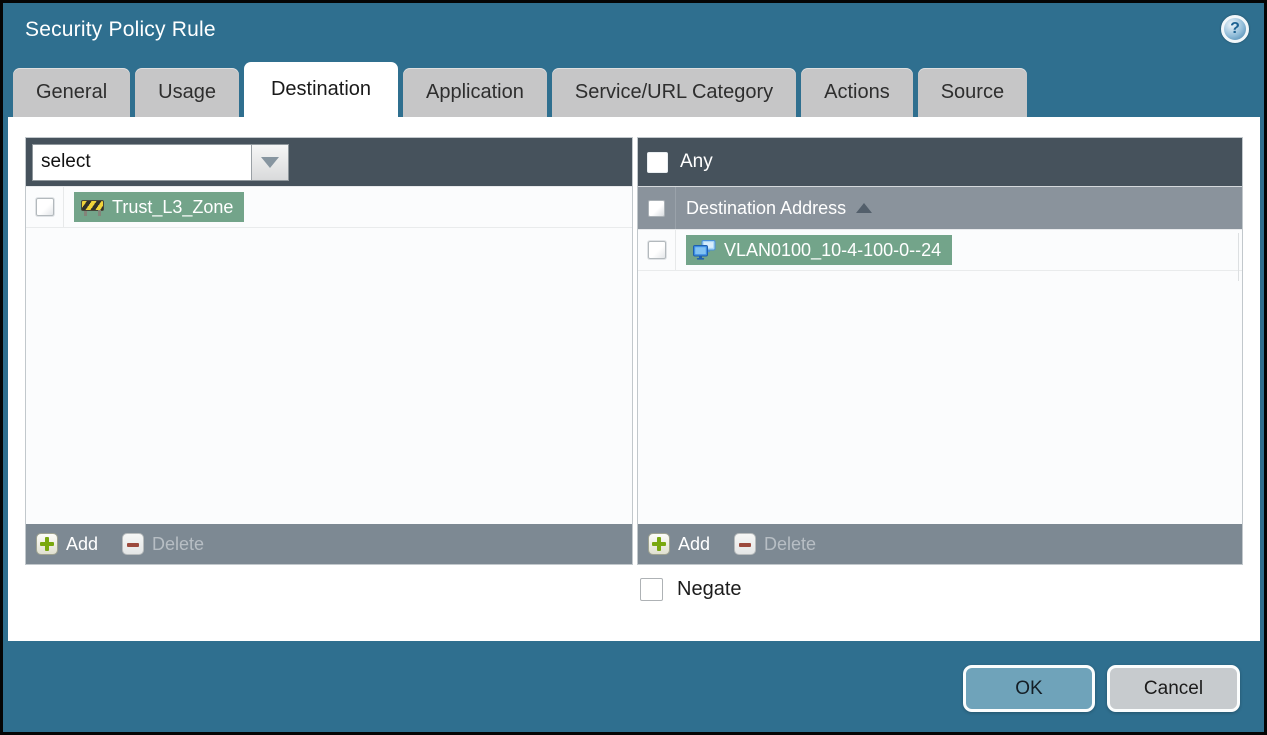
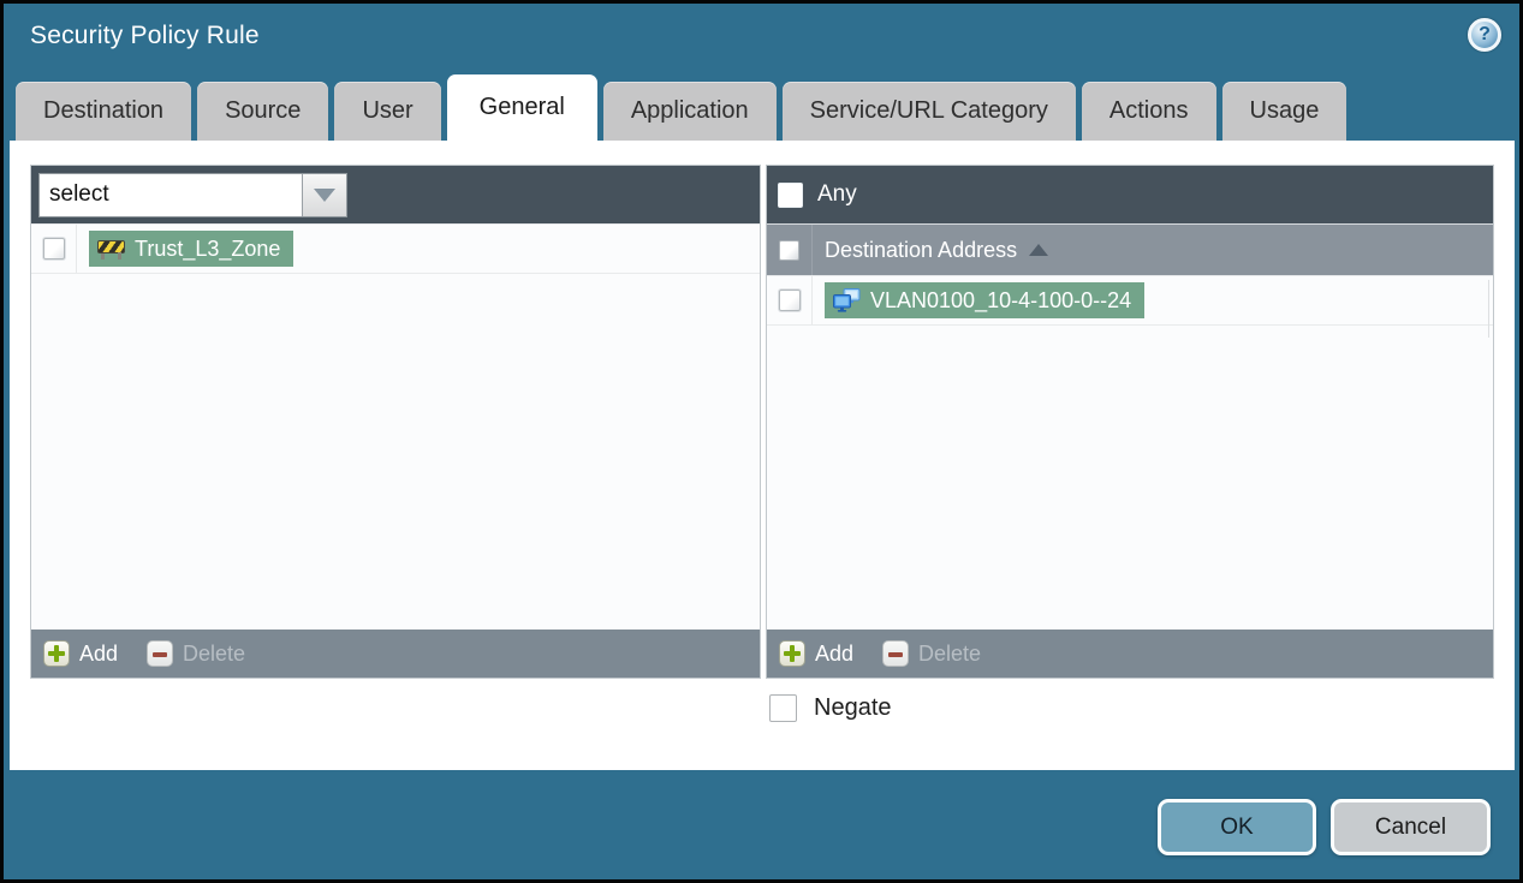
  Security Policy Rule
  ?
- General
+ Destination
- Usage
+ Source
+ User
- Destination
+ General
  Application
  Service/URL Category
  Actions
- Source
+ Usage
  select
  Trust_L3_Zone
  Add
  Delete
  Any
  Destination Address
  VLAN0100_10-4-100-0--24
  Add
  Delete
  Negate
  OK
  Cancel
